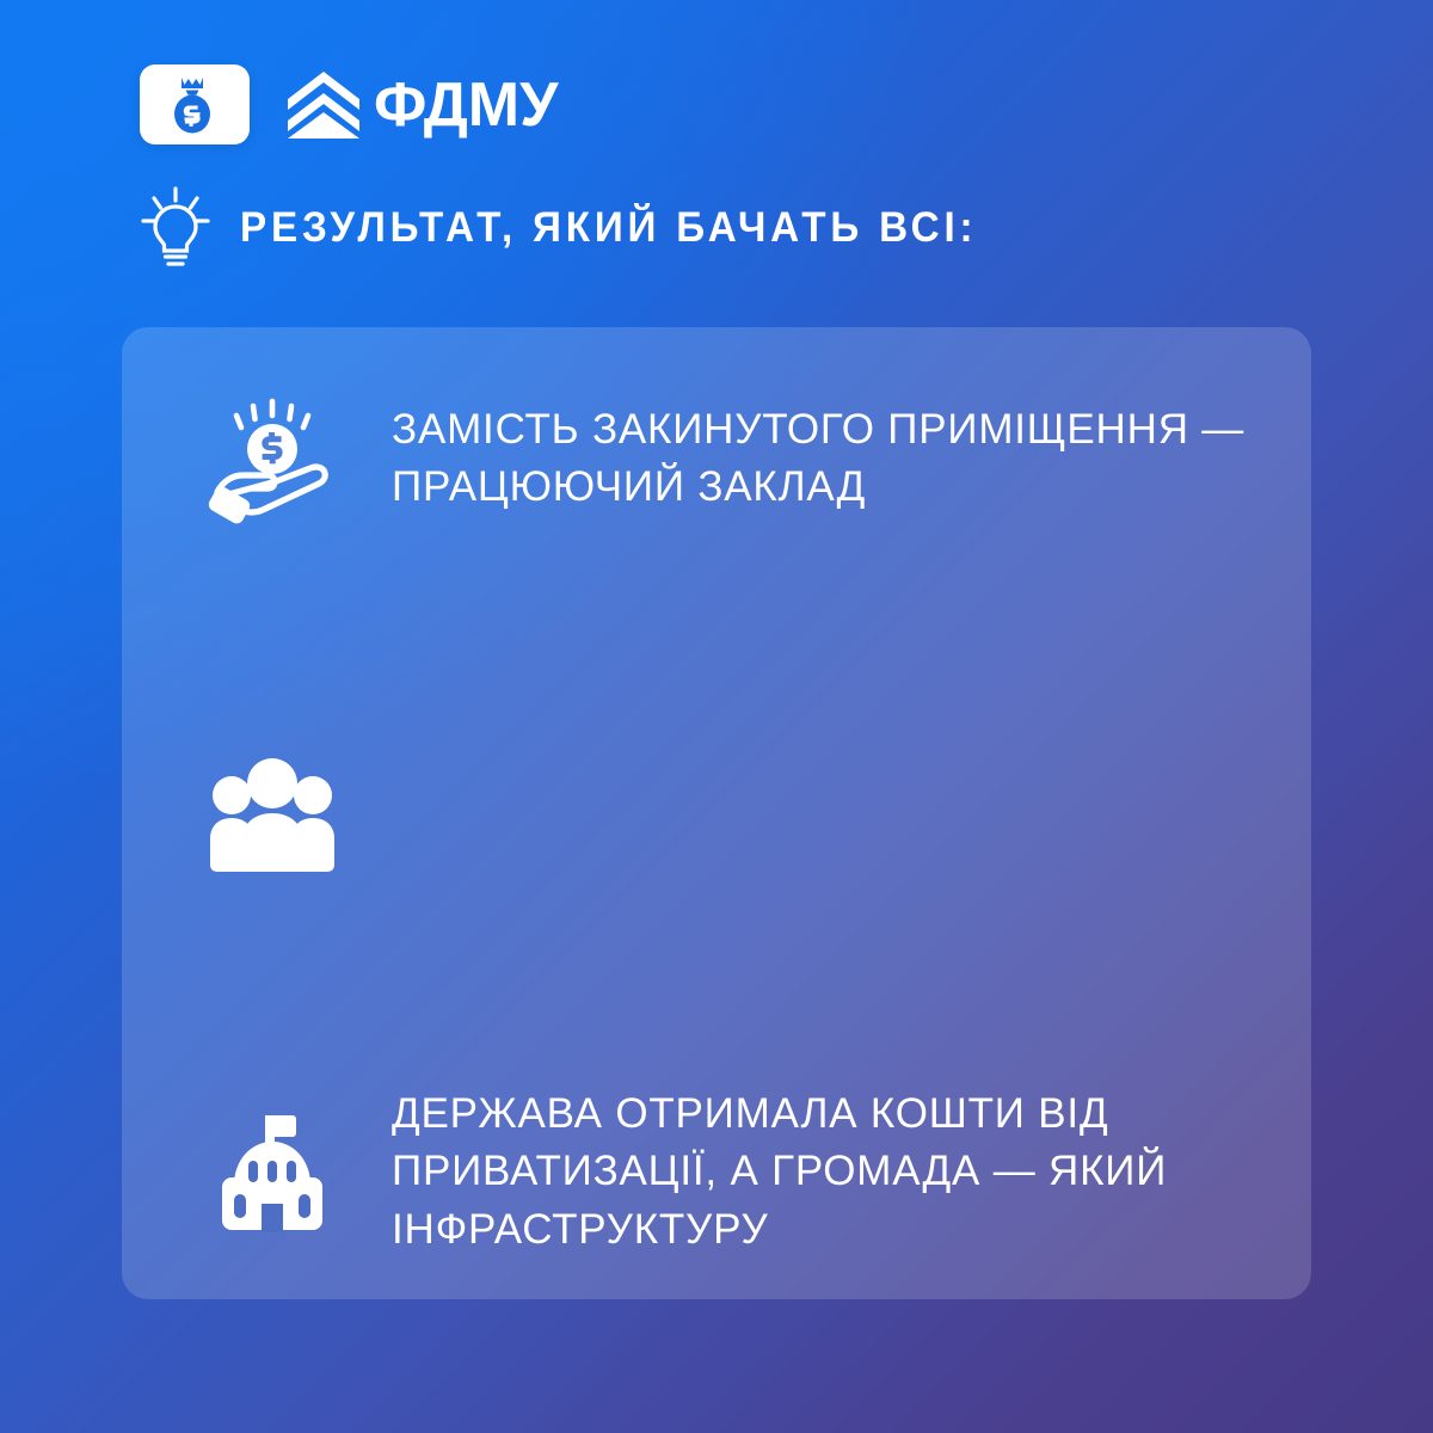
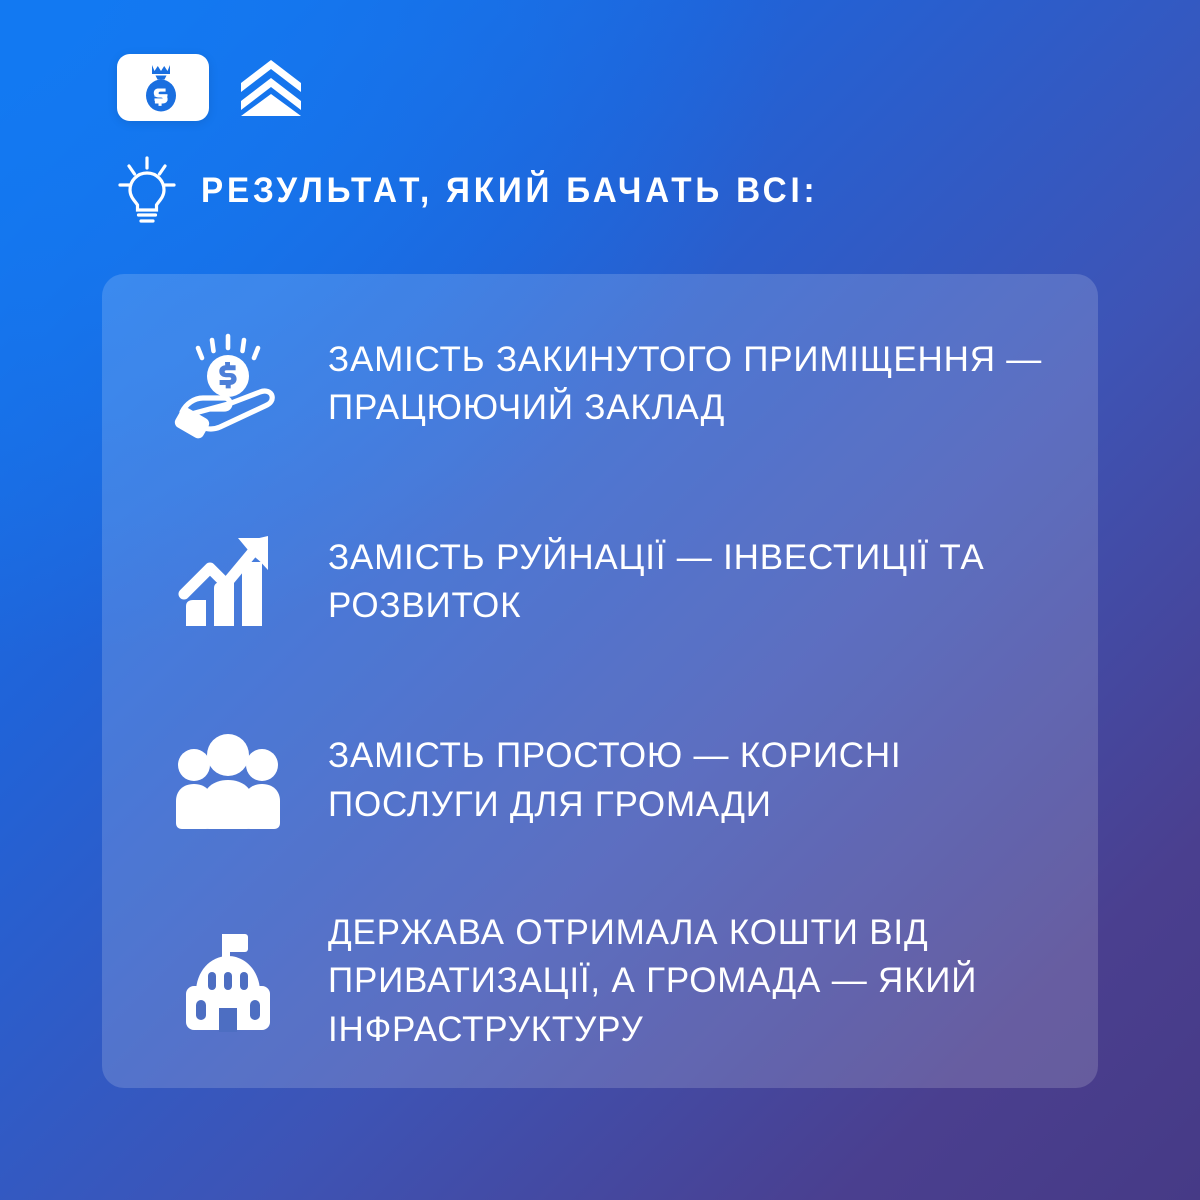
- ФДМУ
  РЕЗУЛЬТАТ, ЯКИЙ БАЧАТЬ ВСІ:
  ЗАМІСТЬ ЗАКИНУТОГО ПРИМІЩЕННЯ — ПРАЦЮЮЧИЙ ЗАКЛАД
+ ЗАМІСТЬ РУЙНАЦІЇ — ІНВЕСТИЦІЇ ТА РОЗВИТОК
+ ЗАМІСТЬ ПРОСТОЮ — КОРИСНІ ПОСЛУГИ ДЛЯ ГРОМАДИ
  ДЕРЖАВА ОТРИМАЛА КОШТИ ВІД ПРИВАТИЗАЦІЇ, А ГРОМАДА — ЯКИЙ ІНФРАСТРУКТУРУ
